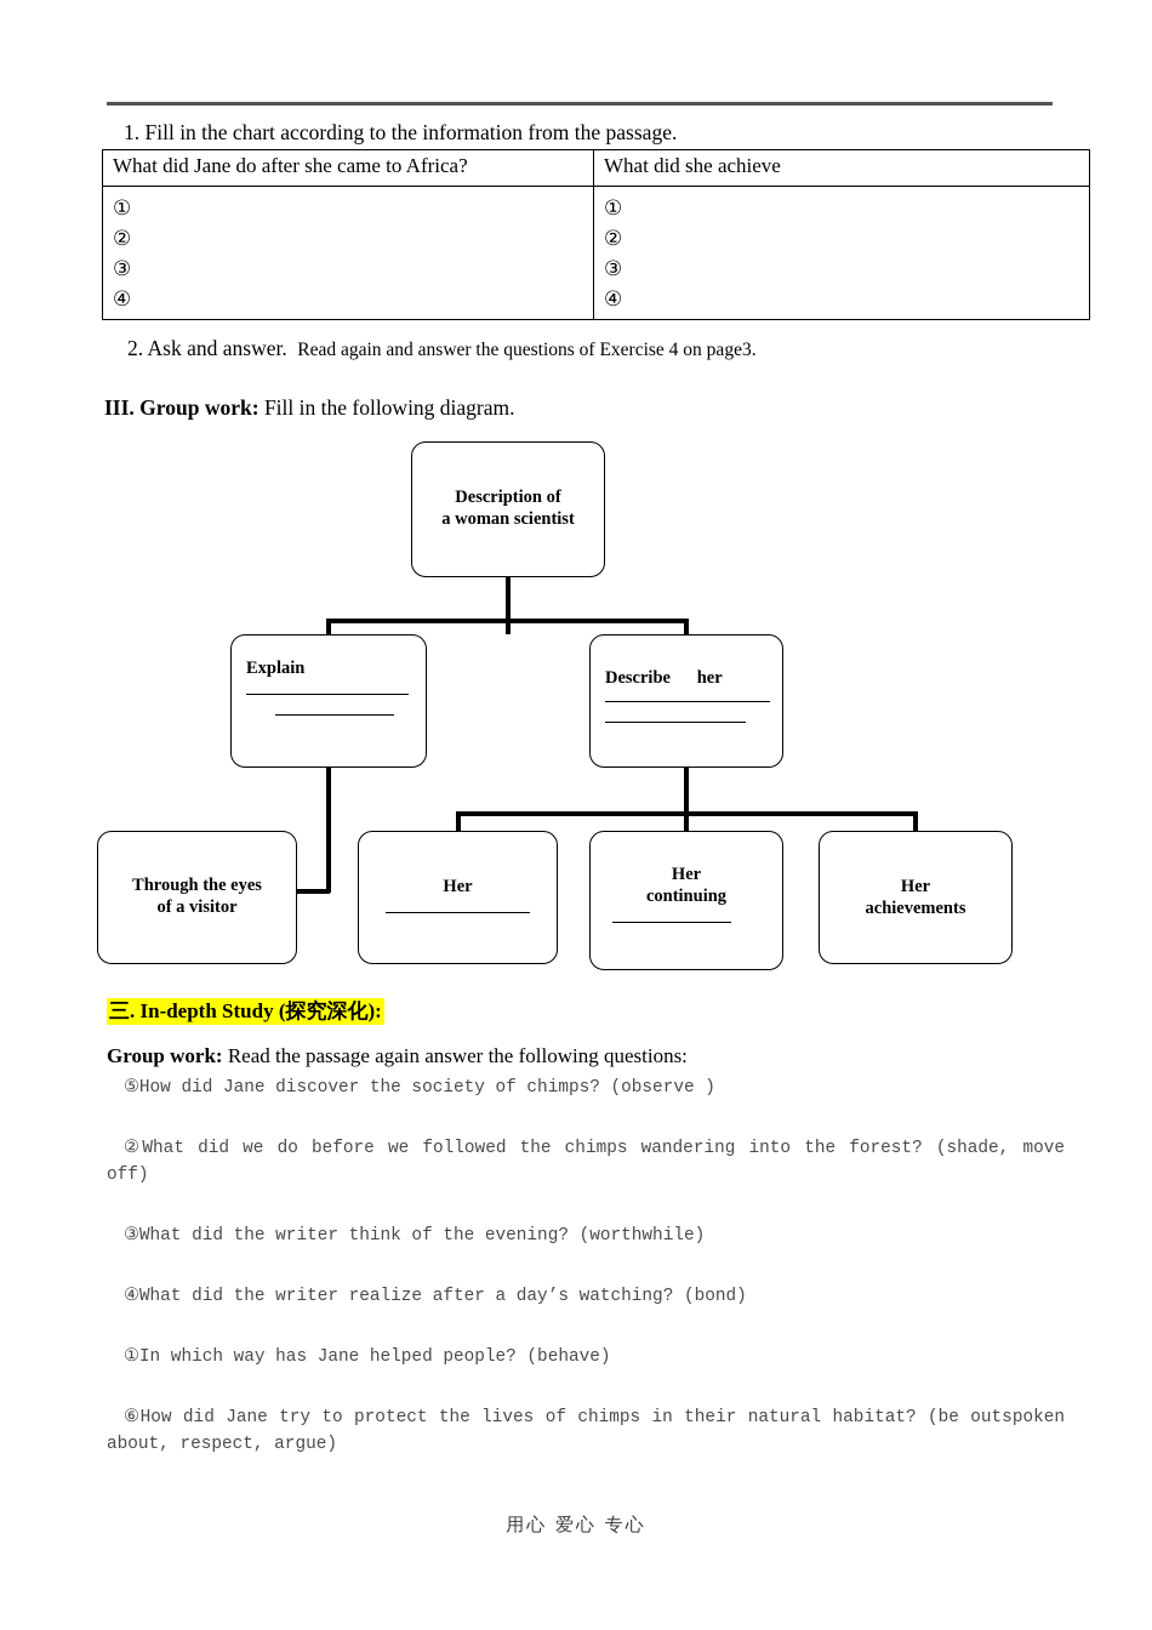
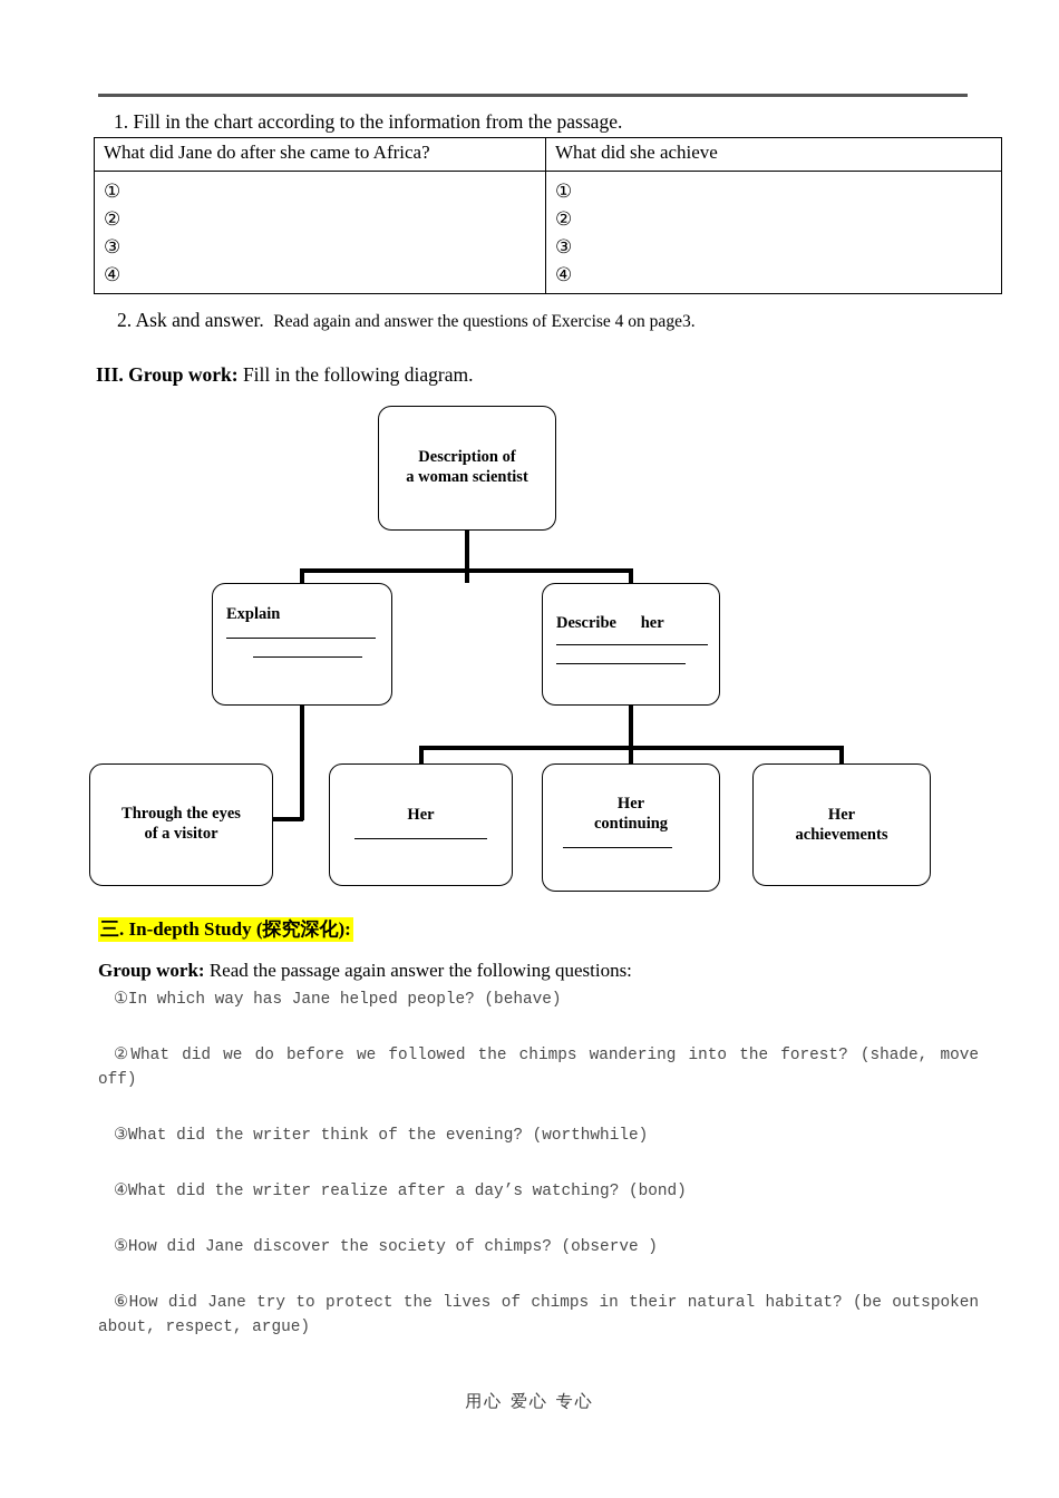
  1. Fill in the chart according to the information from the passage.
  What did Jane do after she came to Africa?	What did she achieve
  ① ② ③ ④	① ② ③ ④
  2. Ask and answer. Read again and answer the questions of Exercise 4 on page3.
  III. Group work: Fill in the following diagram.
  Description of
  a woman scientist
  Explain
  Describe her
  Through the eyes
  of a visitor
  Her
  Her
  continuing
  Her
  achievements
  三. In-depth Study (探究深化):
  Group work: Read the passage again answer the following questions:
- ⑤How did Jane discover the society of chimps? (observe )
+ ①In which way has Jane helped people? (behave)
  ②What did we do before we followed the chimps wandering into the forest? (shade, move off)
  ③What did the writer think of the evening? (worthwhile)
  ④What did the writer realize after a day’s watching? (bond)
- ①In which way has Jane helped people? (behave)
+ ⑤How did Jane discover the society of chimps? (observe )
  ⑥How did Jane try to protect the lives of chimps in their natural habitat? (be outspoken about, respect, argue)
  用心 爱心 专心
